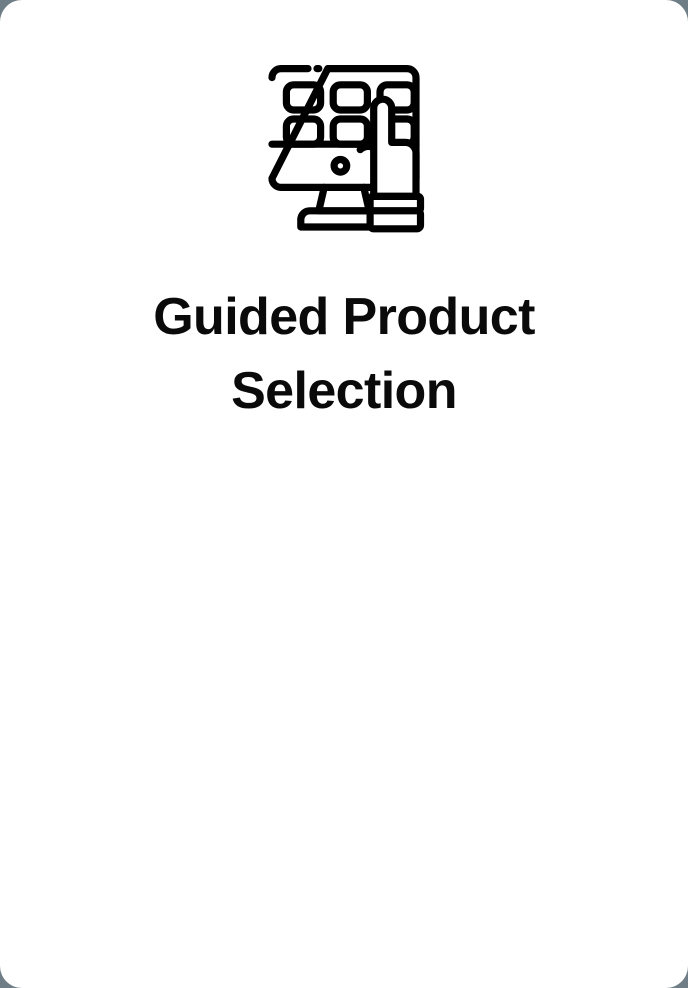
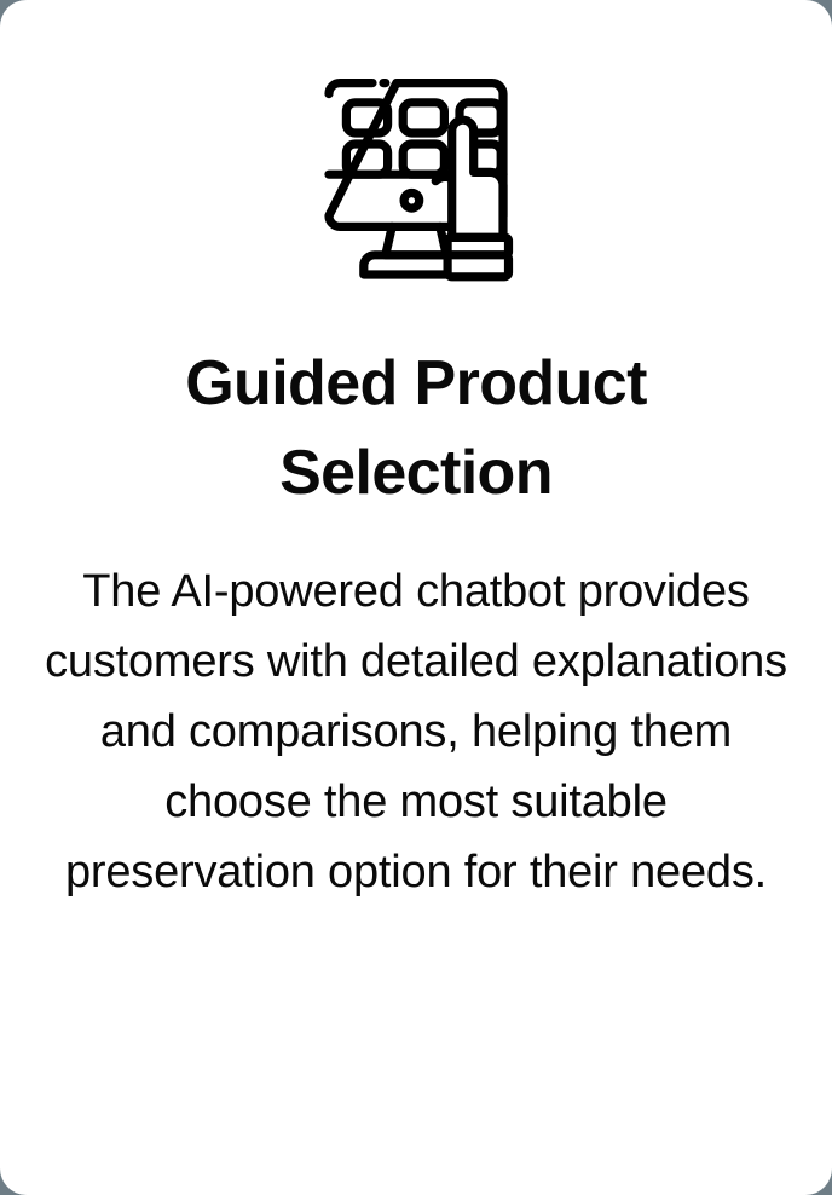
  Guided Product Selection
+ The AI-powered chatbot provides customers with detailed explanations and comparisons, helping them choose the most suitable preservation option for their needs.
